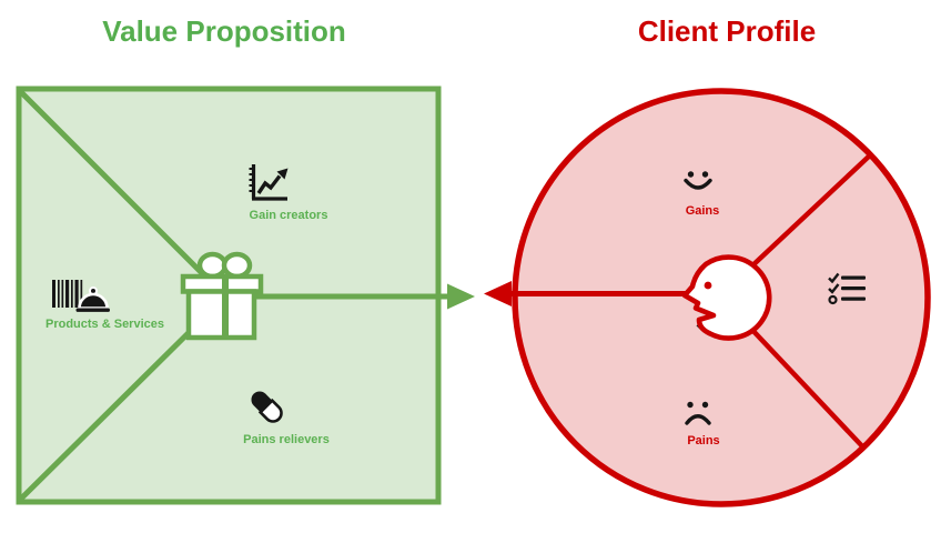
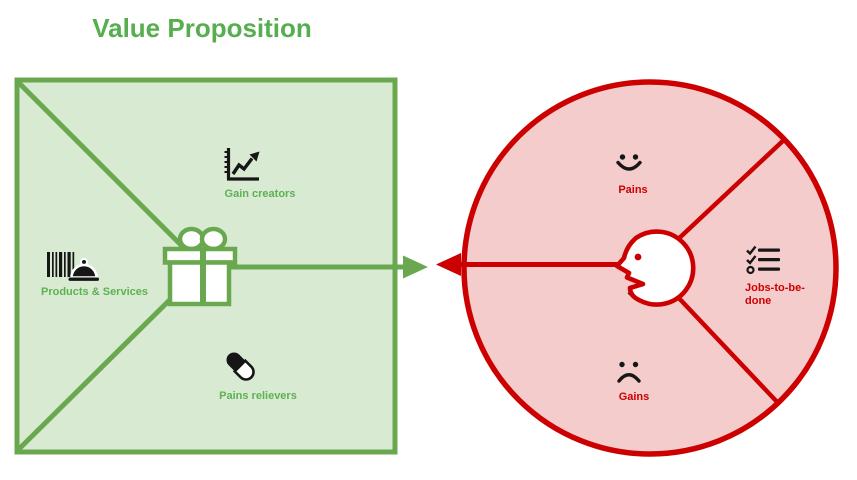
  Value Proposition
- Client Profile
  Gain creators
  Products & Services
  Pains relievers
- Gains
+ Pains
+ Jobs-to-be-done
- Pains
+ Gains
